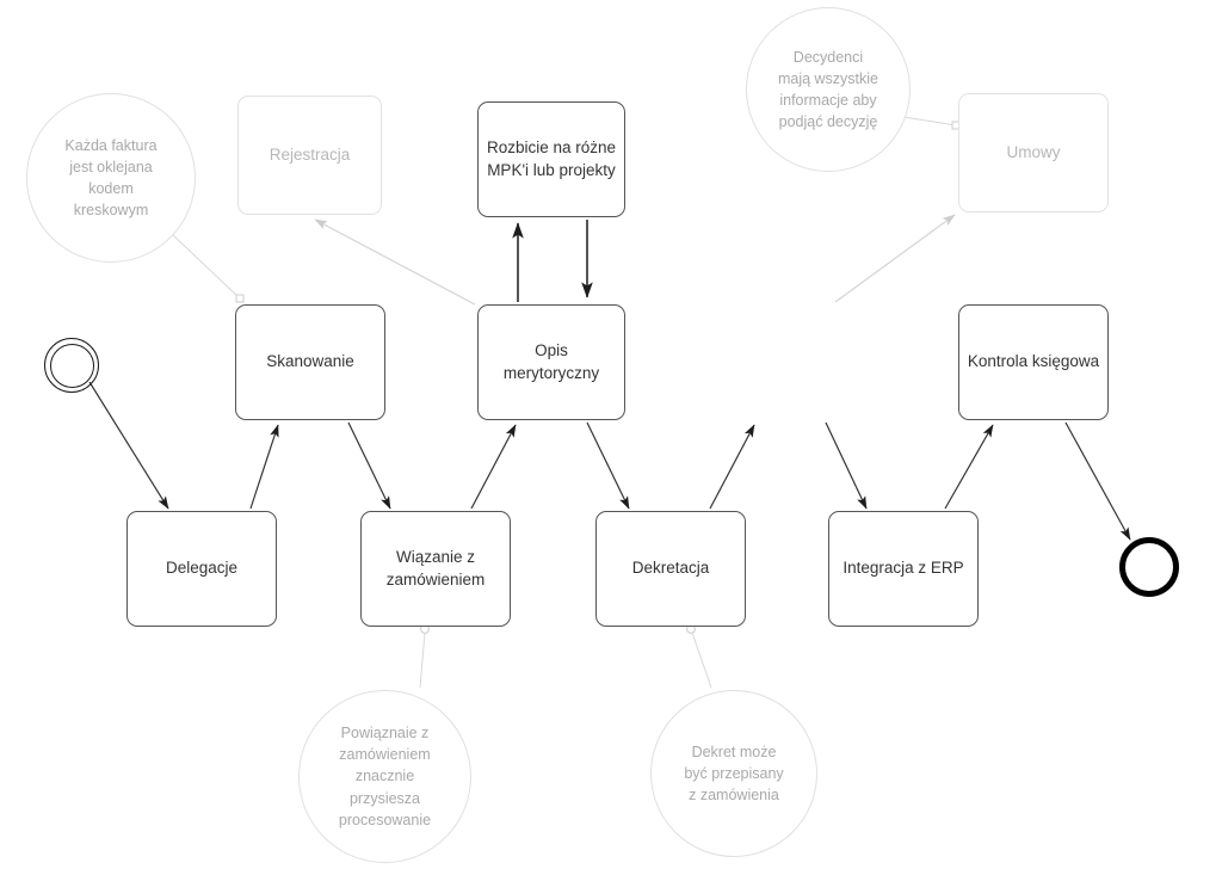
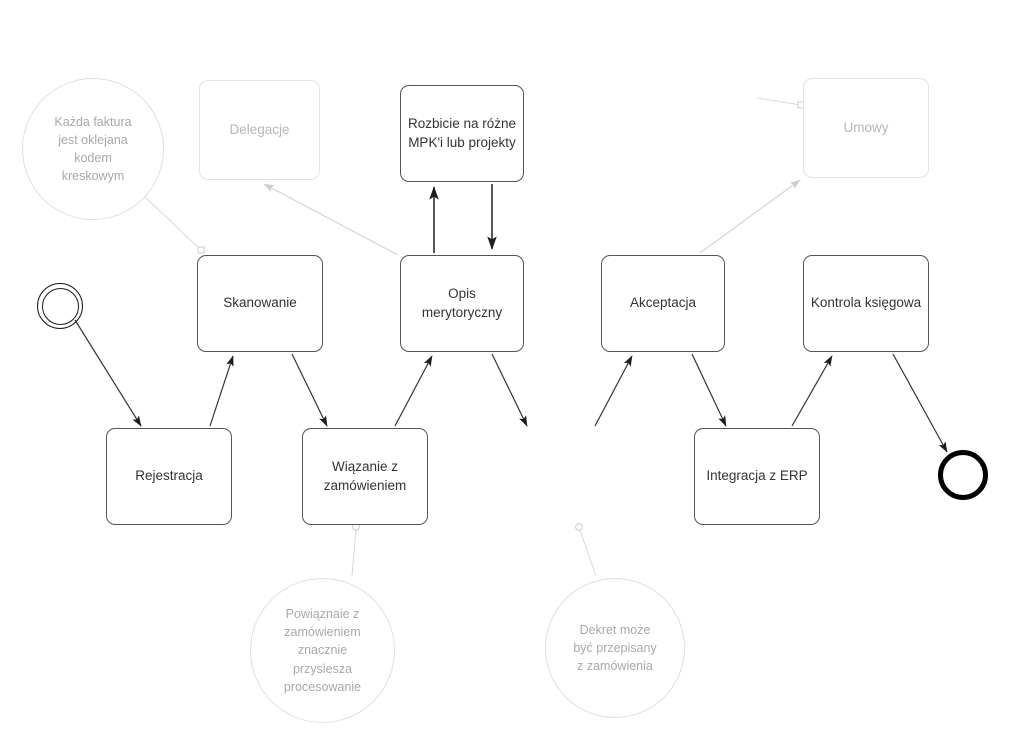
- Rejestracja
+ Delegacje
  Rozbicie na różne
  MPK'i lub projekty
  Umowy
  Skanowanie
  Opis
  merytoryczny
+ Akceptacja
  Kontrola księgowa
- Delegacje
+ Rejestracja
  Wiązanie z
  zamówieniem
- Dekretacja
  Integracja z ERP
  Każda faktura
  jest oklejana
  kodem
  kreskowym
- Decydenci
- mają wszystkie
- informacje aby
- podjąć decyzję
  Powiąznaie z
  zamówieniem
  znacznie
  przysiesza
  procesowanie
  Dekret może
  być przepisany
  z zamówienia
